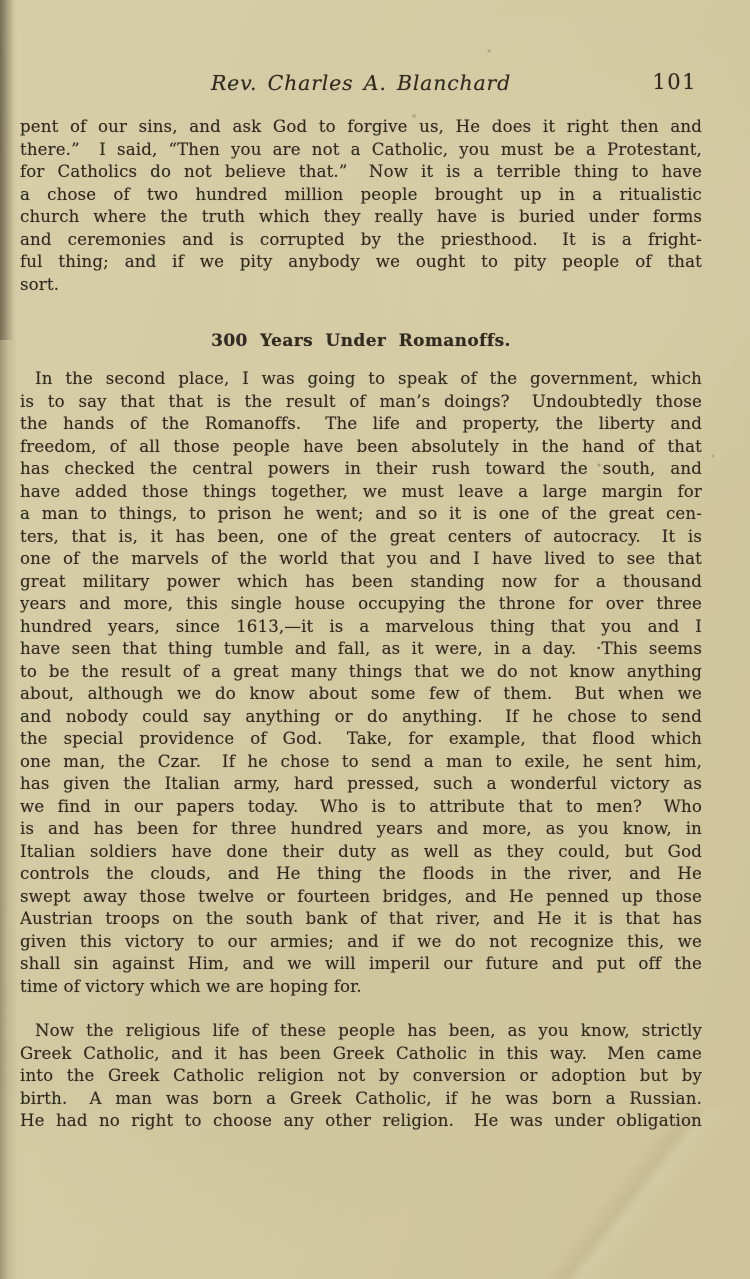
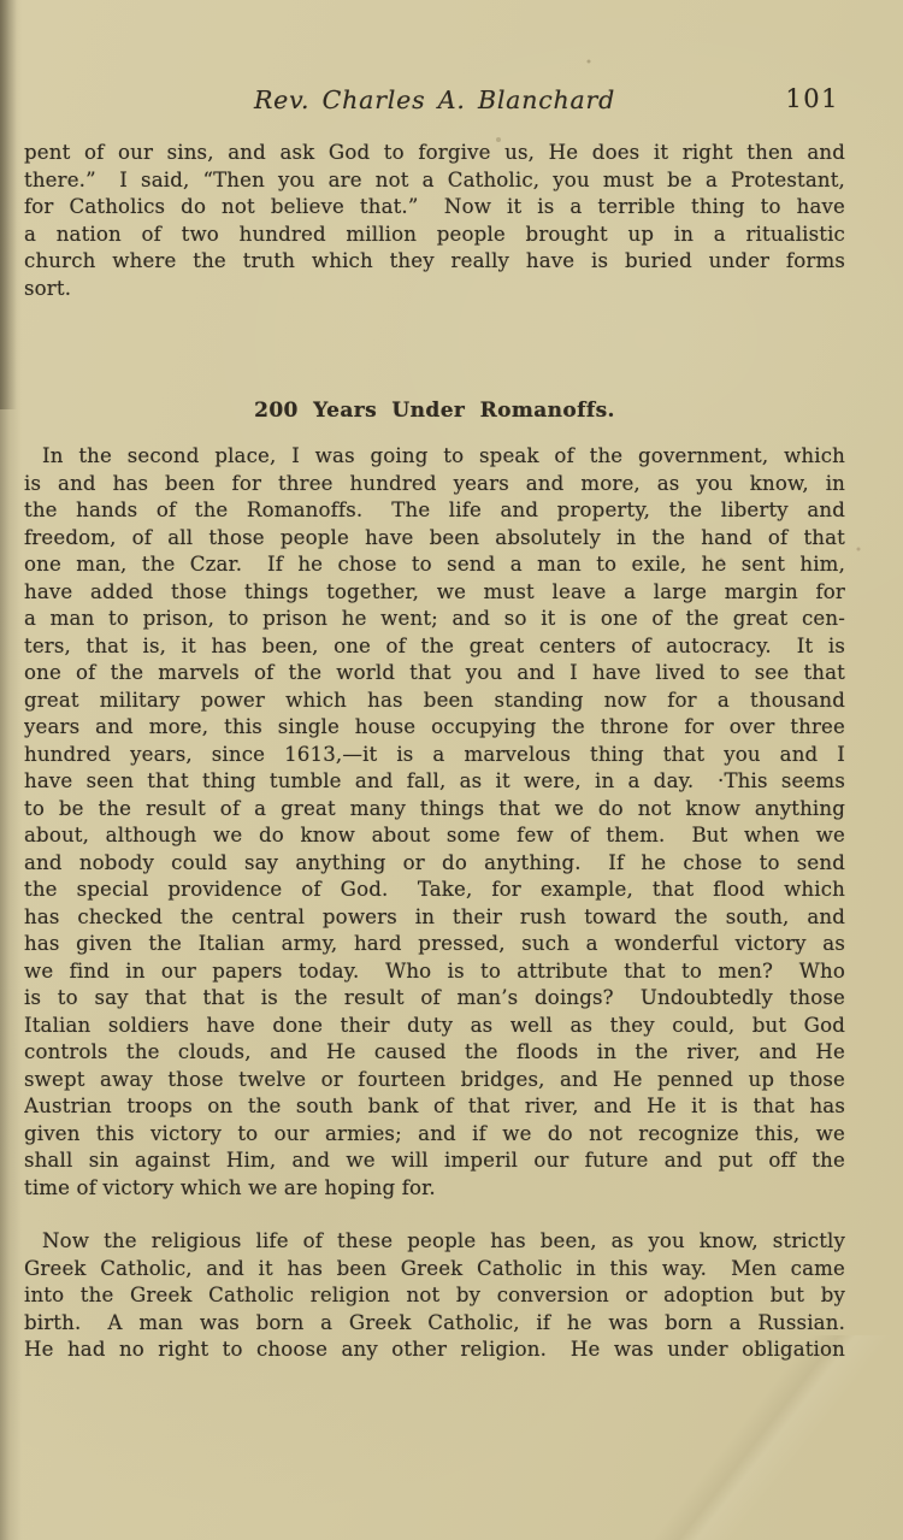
  Rev. Charles A. Blanchard
  101
  pent of our sins, and ask God to forgive us, He does it right then and
  there.” I said, “Then you are not a Catholic, you must be a Protestant,
  for Catholics do not believe that.” Now it is a terrible thing to have
- a chose of two hundred million people brought up in a ritualistic
+ a nation of two hundred million people brought up in a ritualistic
  church where the truth which they really have is buried under forms
- and ceremonies and is corrupted by the priesthood. It is a fright-
- ful thing; and if we pity anybody we ought to pity people of that
  sort.
- 300 Years Under Romanoffs.
+ 200 Years Under Romanoffs.
  In the second place, I was going to speak of the government, which
- is to say that that is the result of man’s doings? Undoubtedly those
+ is and has been for three hundred years and more, as you know, in
  the hands of the Romanoffs. The life and property, the liberty and
  freedom, of all those people have been absolutely in the hand of that
- has checked the central powers in their rush toward the south, and
+ one man, the Czar. If he chose to send a man to exile, he sent him,
  have added those things together, we must leave a large margin for
- a man to things, to prison he went; and so it is one of the great cen-
+ a man to prison, to prison he went; and so it is one of the great cen-
  ters, that is, it has been, one of the great centers of autocracy. It is
  one of the marvels of the world that you and I have lived to see that
  great military power which has been standing now for a thousand
  years and more, this single house occupying the throne for over three
  hundred years, since 1613,—it is a marvelous thing that you and I
  have seen that thing tumble and fall, as it were, in a day. ·This seems
  to be the result of a great many things that we do not know anything
  about, although we do know about some few of them. But when we
  and nobody could say anything or do anything. If he chose to send
  the special providence of God. Take, for example, that flood which
- one man, the Czar. If he chose to send a man to exile, he sent him,
+ has checked the central powers in their rush toward the south, and
  has given the Italian army, hard pressed, such a wonderful victory as
  we find in our papers today. Who is to attribute that to men? Who
- is and has been for three hundred years and more, as you know, in
+ is to say that that is the result of man’s doings? Undoubtedly those
  Italian soldiers have done their duty as well as they could, but God
- controls the clouds, and He thing the floods in the river, and He
+ controls the clouds, and He caused the floods in the river, and He
  swept away those twelve or fourteen bridges, and He penned up those
  Austrian troops on the south bank of that river, and He it is that has
  given this victory to our armies; and if we do not recognize this, we
  shall sin against Him, and we will imperil our future and put off the
  time of victory which we are hoping for.
  Now the religious life of these people has been, as you know, strictly
  Greek Catholic, and it has been Greek Catholic in this way. Men came
  into the Greek Catholic religion not by conversion or adoption but by
  birth. A man was born a Greek Catholic, if he was born a Russian.
  He had no right to choose any other religion. He was under obligation
